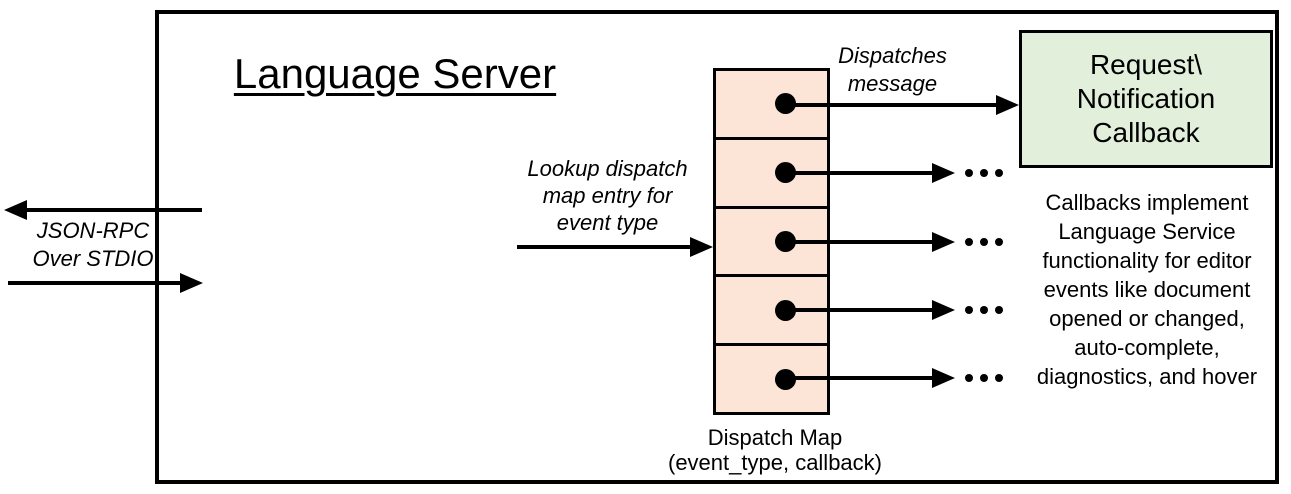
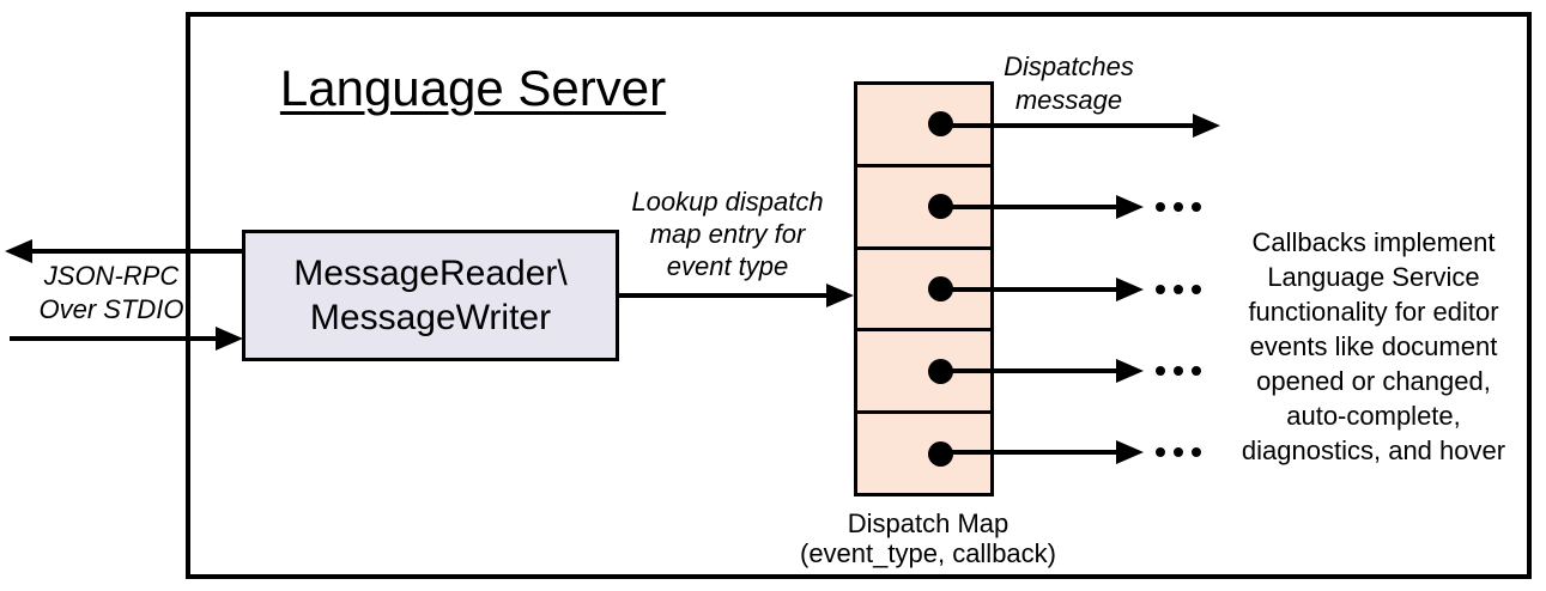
  Language Server
  JSON-RPC
  Over STDIO
+ MessageReader\
+ MessageWriter
  Lookup dispatch
  map entry for
  event type
  Dispatch Map
  (event_type, callback)
  Dispatches
  message
- Request\
- Notification
- Callback
  Callbacks implement
  Language Service
  functionality for editor
  events like document
  opened or changed,
  auto-complete,
  diagnostics, and hover
